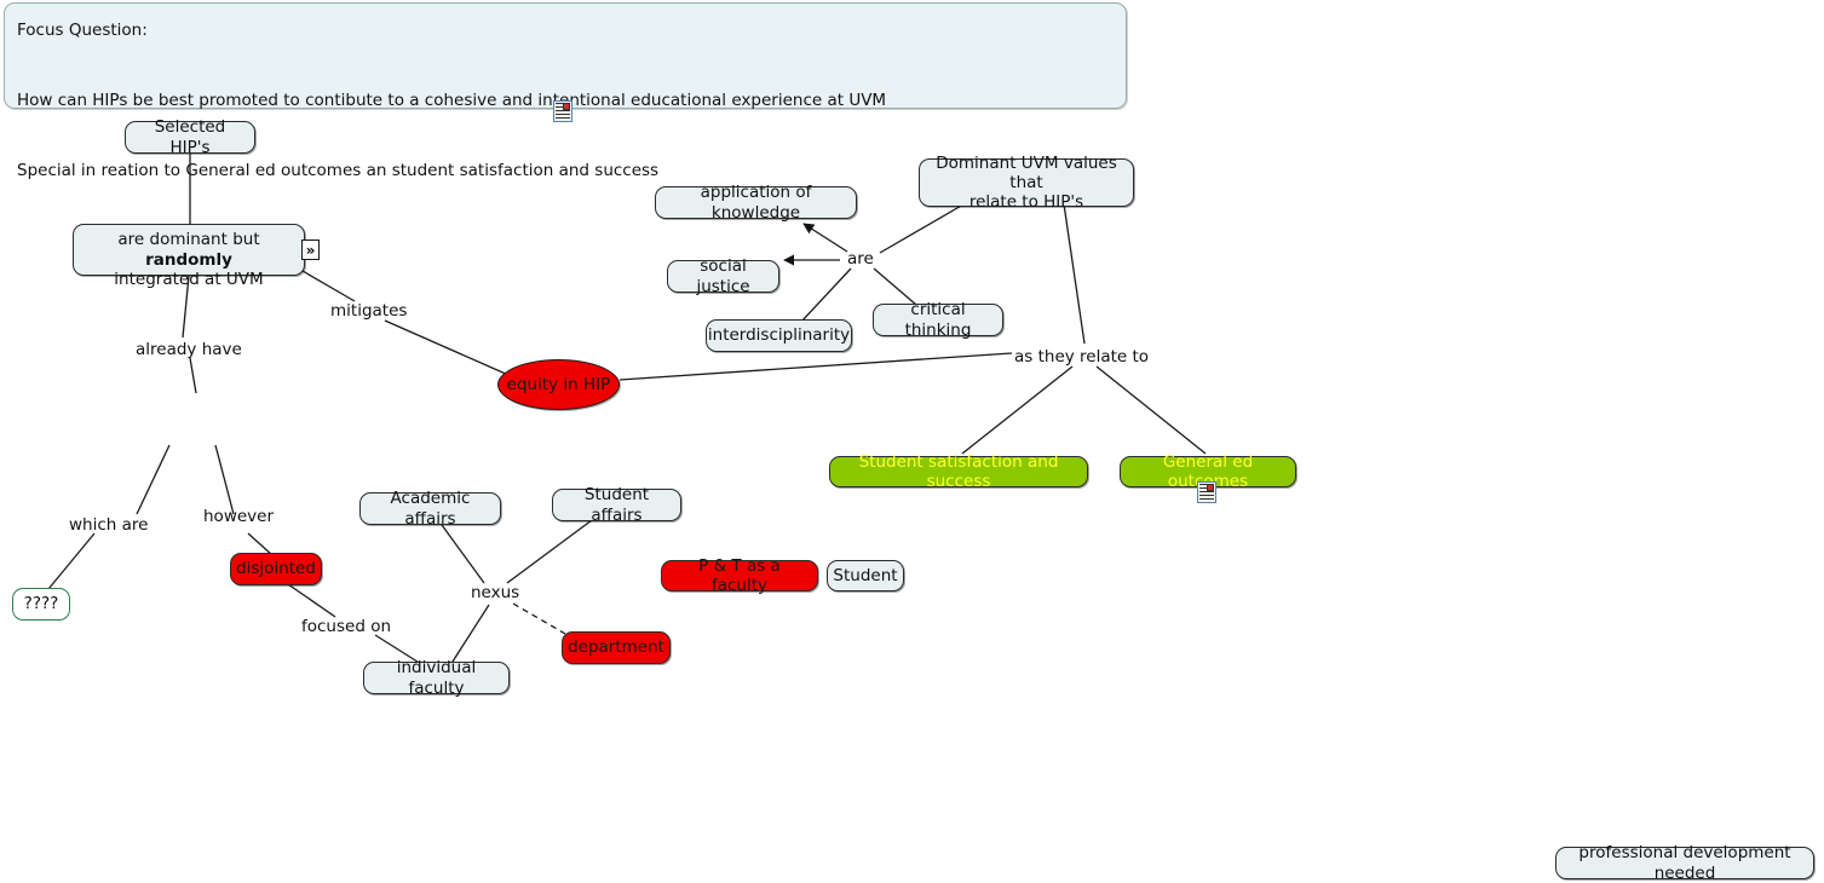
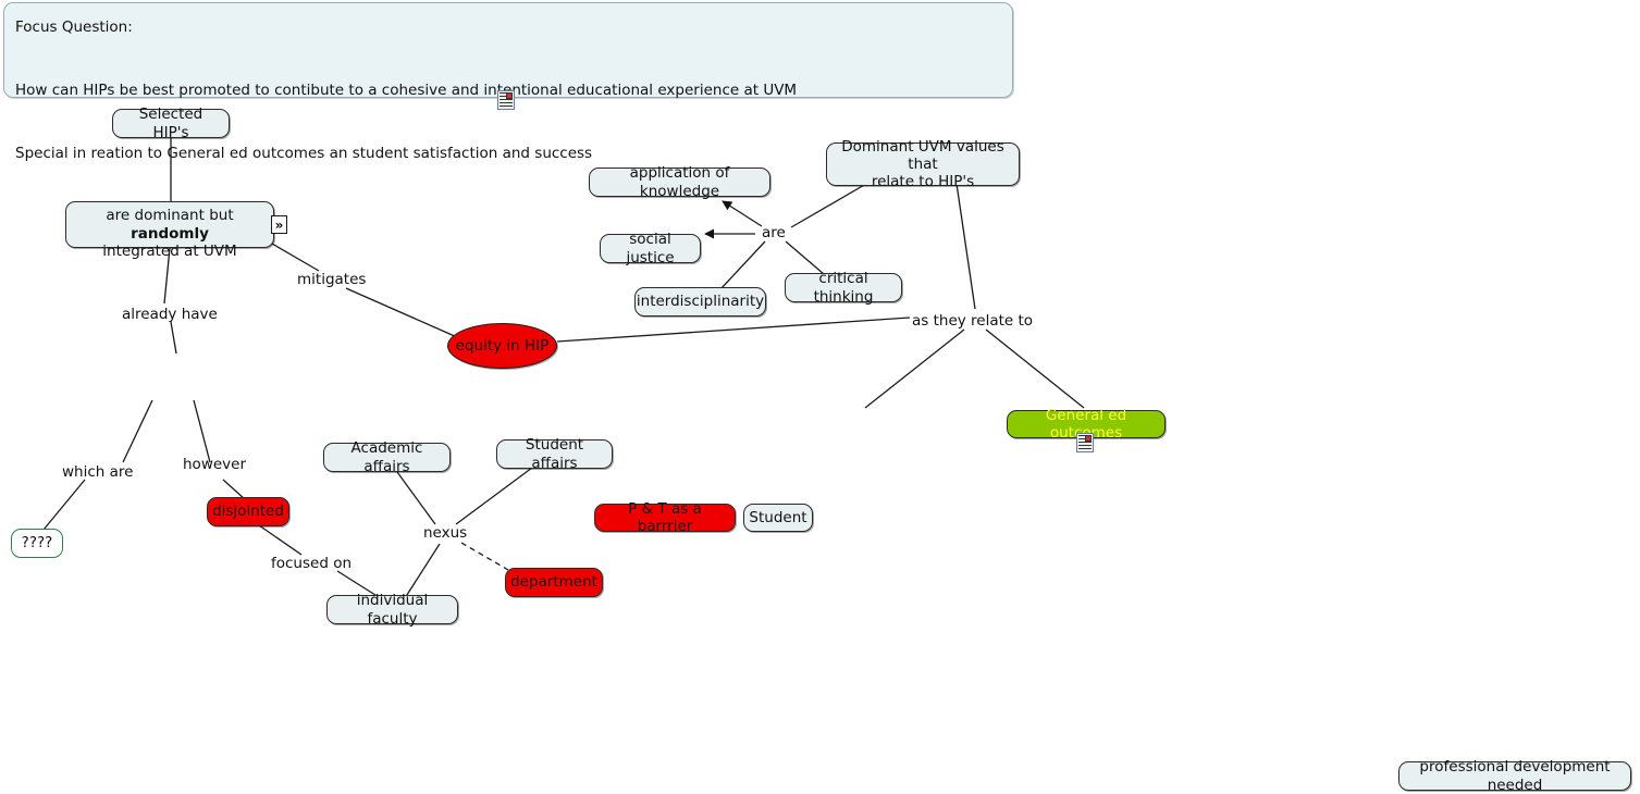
  Focus Question:
  How can HIPs be best promoted to contibute to a cohesive and inntional educational experience at UVM
  Special in reation to General ed outcomes an student satisfaction and success
  Selected HIP's
  are dominant but randomly
  integrated at UVM
  »
  ????
  disjointed
  Academic affairs
  Student affairs
  individual faculty
  department
- P & T as a faculty
+ P & T as a barrrier
  Student
  equity in HIP
  application of knowledge
  social justice
  interdisciplinarity
  critical thinking
  Dominant UVM values that
  relate to HIP's
- Student satisfaction and success
  General ed outmes
  professional development needed
  mitigates
  already have
  which are
  however
  focused on
  nexus
  are
  as they relate to
